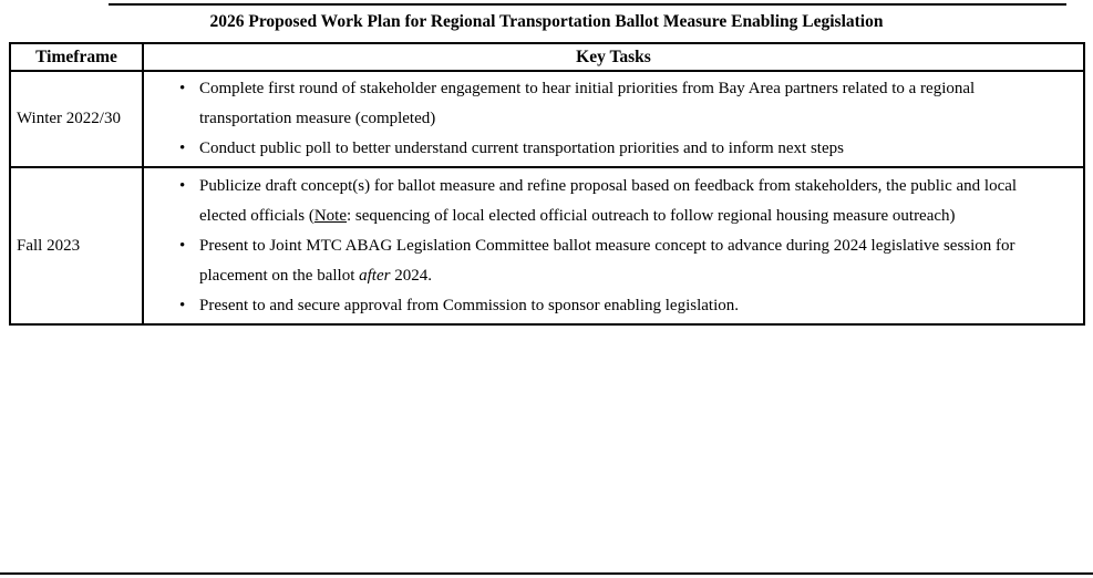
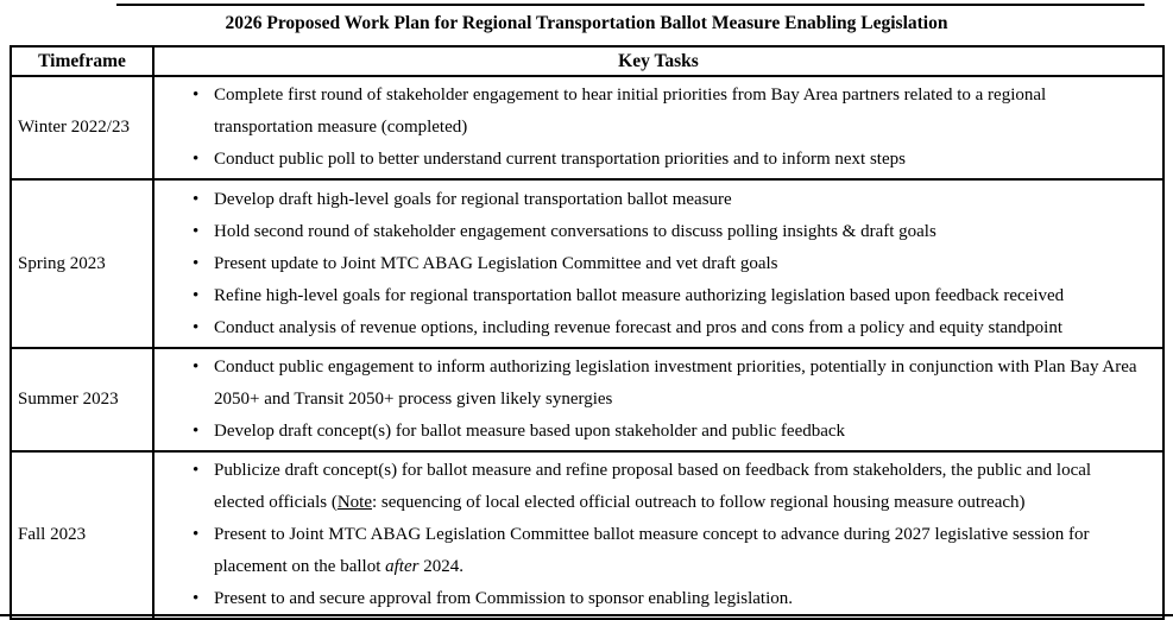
  2026 Proposed Work Plan for Regional Transportation Ballot Measure Enabling Legislation
  Timeframe	Key Tasks
- Winter 2022/30	• Complete first round of stakeholder engagement to hear initial priorities from Bay Area partners related to a regional transportation measure (completed)• Conduct public poll to better understand current transportation priorities and to inform next steps
+ Winter 2022/23	• Complete first round of stakeholder engagement to hear initial priorities from Bay Area partners related to a regional transportation measure (completed)• Conduct public poll to better understand current transportation priorities and to inform next steps
+ Spring 2023	• Develop draft high-level goals for regional transportation ballot measure• Hold second round of stakeholder engagement conversations to discuss polling insights & draft goals• Present update to Joint MTC ABAG Legislation Committee and vet draft goals• Refine high-level goals for regional transportation ballot measure authorizing legislation based upon feedback received• Conduct analysis of revenue options, including revenue forecast and pros and cons from a policy and equity standpoint
+ Summer 2023	• Conduct public engagement to inform authorizing legislation investment priorities, potentially in conjunction with Plan Bay Area 2050+ and Transit 2050+ process given likely synergies• Develop draft concept(s) for ballot measure based upon stakeholder and public feedback
- Fall 2023	• Publicize draft concept(s) for ballot measure and refine proposal based on feedback from stakeholders, the public and local elected officials (Note: sequencing of local elected official outreach to follow regional housing measure outreach)• Present to Joint MTC ABAG Legislation Committee ballot measure concept to advance during 2024 legislative session for placement on the ballot after 2024.• Present to and secure approval from Commission to sponsor enabling legislation.
+ Fall 2023	• Publicize draft concept(s) for ballot measure and refine proposal based on feedback from stakeholders, the public and local elected officials (Note: sequencing of local elected official outreach to follow regional housing measure outreach)• Present to Joint MTC ABAG Legislation Committee ballot measure concept to advance during 2027 legislative session for placement on the ballot after 2024.• Present to and secure approval from Commission to sponsor enabling legislation.
